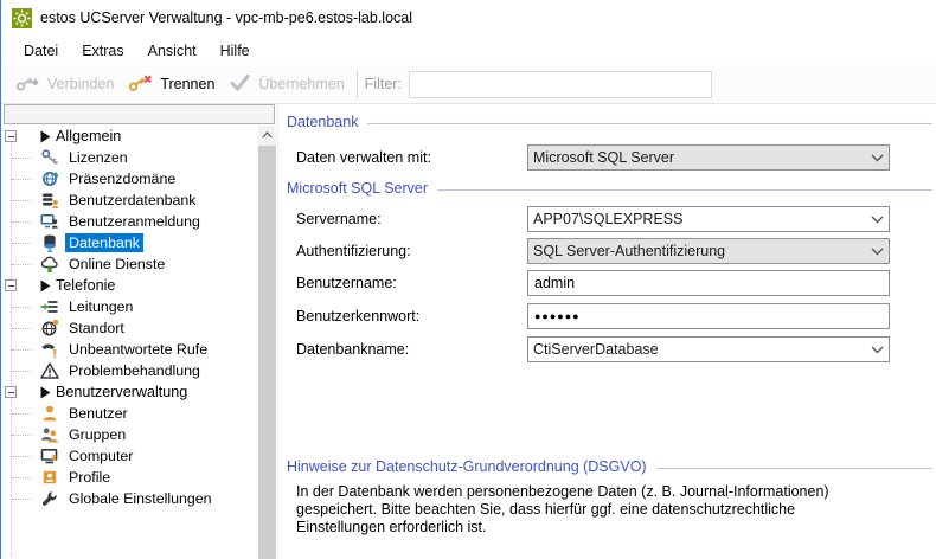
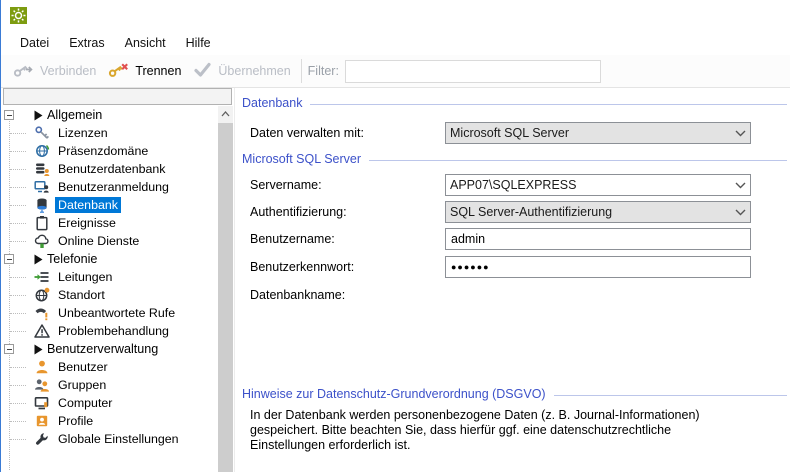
- estos UCServer Verwaltung - vpc-mb-pe6.estos-lab.local
  Datei
  Extras
  Ansicht
  Hilfe
  Verbinden
  Trennen
  Übernehmen
  Filter:
  Allgemein
  Lizenzen
  Präsenzdomäne
  Benutzerdatenbank
  Benutzeranmeldung
  Datenbank
+ Ereignisse
  Online Dienste
  Telefonie
  Leitungen
  Standort
  Unbeantwortete Rufe
  Problembehandlung
  Benutzerverwaltung
  Benutzer
  Gruppen
  Computer
  Profile
  Globale Einstellungen
  Datenbank
  Daten verwalten mit:
  Microsoft SQL Server
  Microsoft SQL Server
  Servername:
  APP07\SQLEXPRESS
  Authentifizierung:
  SQL Server-Authentifizierung
  Benutzername:
  admin
  Benutzerkennwort:
  ●●●●●●
  Datenbankname:
- CtiServerDatabase
  Hinweise zur Datenschutz-Grundverordnung (DSGVO)
  In der Datenbank werden personenbezogene Daten (z. B. Journal-Informationen) gespeichert. Bitte beachten Sie, dass hierfür ggf. eine datenschutzrechtliche Einstellungen erforderlich ist.
